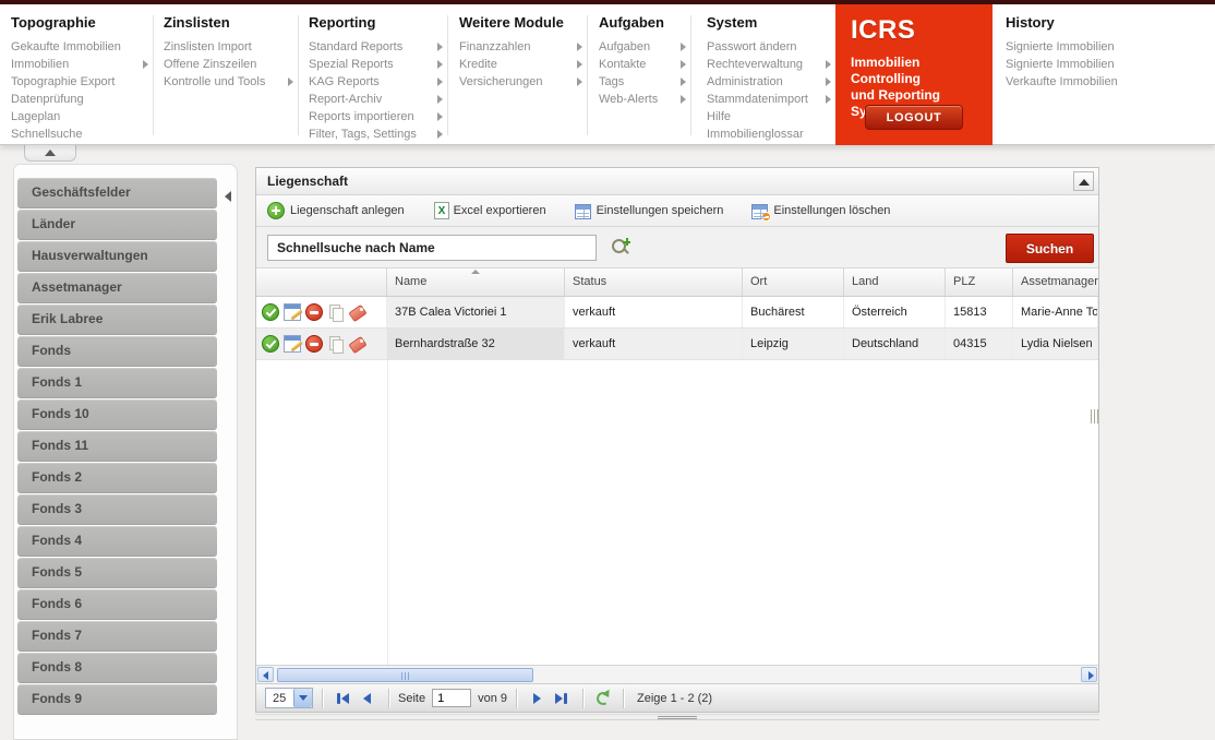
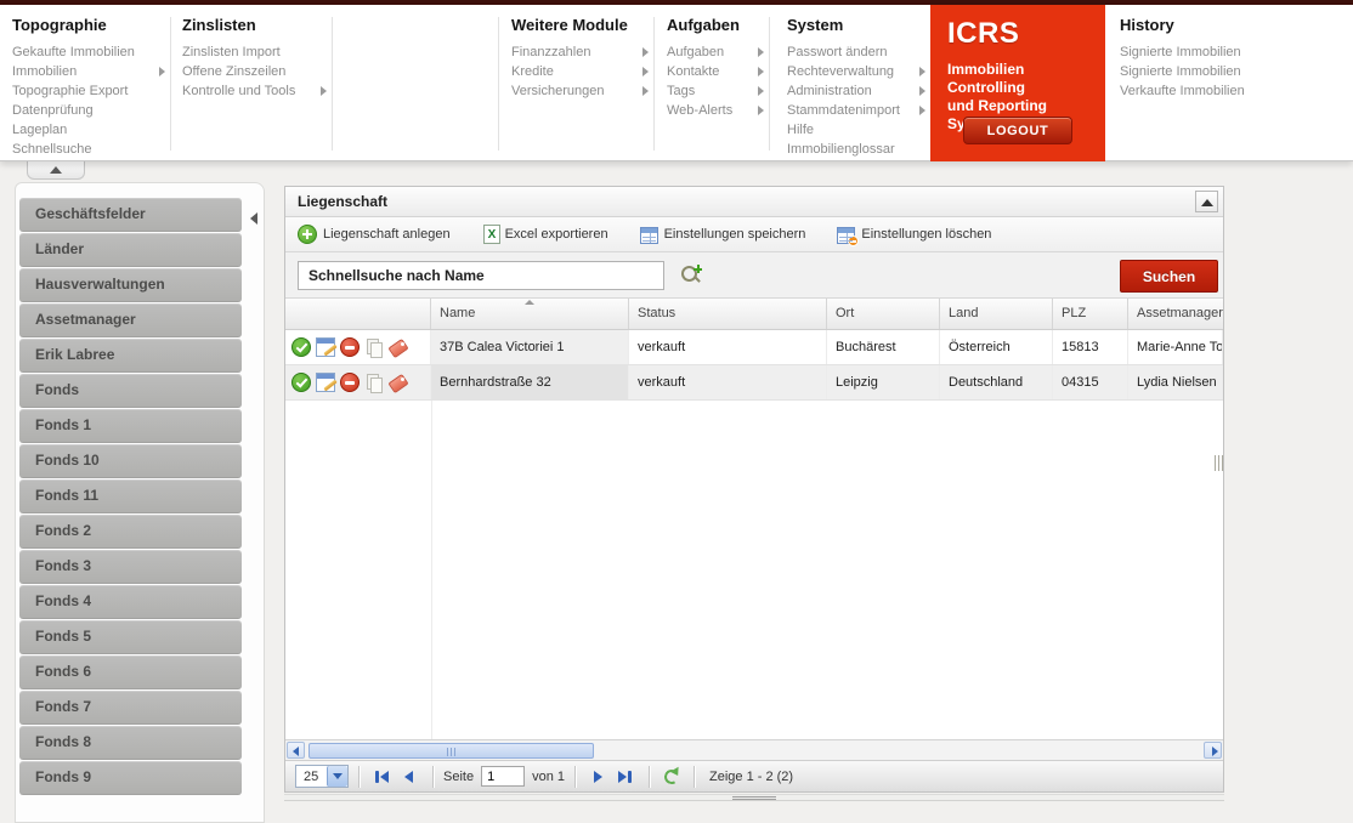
  Topographie
  Gekaufte Immobilien
  Immobilien
  Topographie Export
  Datenprüfung
  Lageplan
  Schnellsuche
  Zinslisten
  Zinslisten Import
  Offene Zinszeilen
  Kontrolle und Tools
- Reporting
- Standard Reports
- Spezial Reports
- KAG Reports
- Report-Archiv
- Reports importieren
- Filter, Tags, Settings
  Weitere Module
  Finanzzahlen
  Kredite
  Versicherungen
  Aufgaben
  Aufgaben
  Kontakte
  Tags
  Web-Alerts
  System
  Passwort ändern
  Rechteverwaltung
  Administration
  Stammdatenimport
  Hilfe
  Immobilienglossar
  ICRS
  Immobilien Controlling
  und Reporting Sy
  LOGOUT
  History
  Signierte Immobilien
  Signierte Immobilien
  Verkaufte Immobilien
  Geschäftsfelder
  Länder
  Hausverwaltungen
  Assetmanager
  Erik Labree
  Fonds
  Fonds 1
  Fonds 10
  Fonds 11
  Fonds 2
  Fonds 3
  Fonds 4
  Fonds 5
  Fonds 6
  Fonds 7
  Fonds 8
  Fonds 9
  Liegenschaft
  Liegenschaft anlegen
  Excel exportieren
  Einstellungen speichern
  Einstellungen löschen
  Schnellsuche nach Name
  Suchen
  Name
  Status
  Ort
  Land
  PLZ
  Assetmanager
  37B Calea Victoriei 1
  verkauft
  Buchärest
  Österreich
  15813
  Marie-Anne To
  Bernhardstraße 32
  verkauft
  Leipzig
  Deutschland
  04315
  Lydia Nielsen
  25
  Seite
  1
- von 9
+ von 1
  Zeige 1 - 2 (2)
